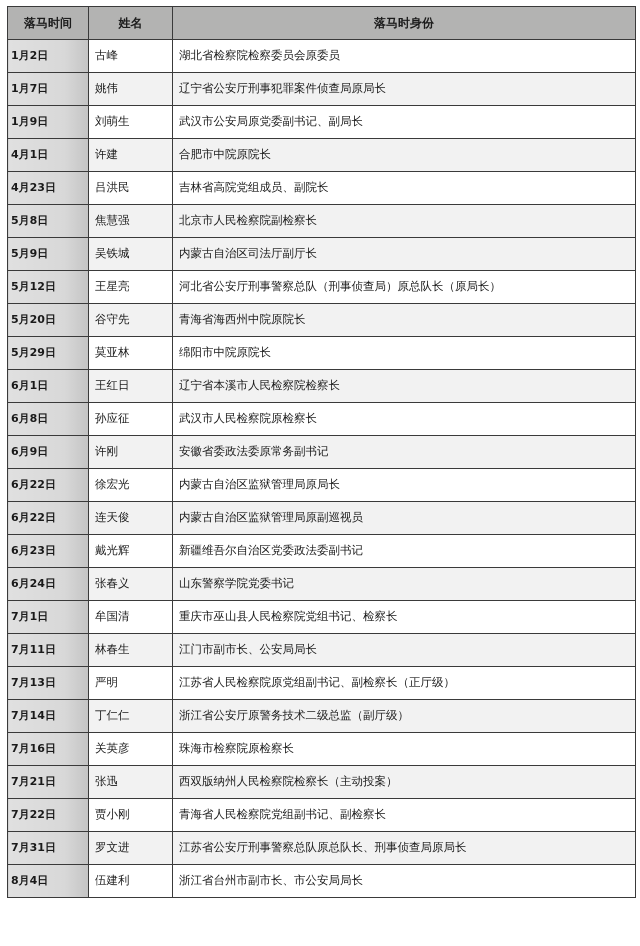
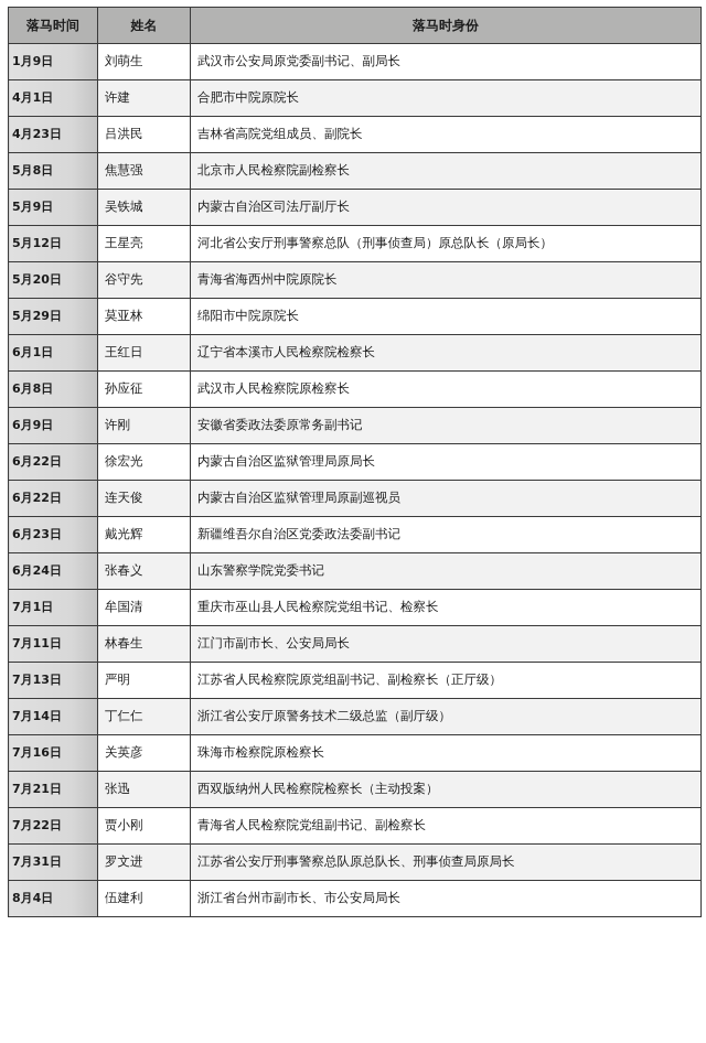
  落马时间	姓名	落马时身份
- 1月2日	古峰	湖北省检察院检察委员会原委员
- 1月7日	姚伟	辽宁省公安厅刑事犯罪案件侦查局原局长
  1月9日	刘萌生	武汉市公安局原党委副书记、副局长
  4月1日	许建	合肥市中院原院长
  4月23日	吕洪民	吉林省高院党组成员、副院长
  5月8日	焦慧强	北京市人民检察院副检察长
  5月9日	吴铁城	内蒙古自治区司法厅副厅长
  5月12日	王星亮	河北省公安厅刑事警察总队（刑事侦查局）原总队长（原局长）
  5月20日	谷守先	青海省海西州中院原院长
  5月29日	莫亚林	绵阳市中院原院长
  6月1日	王红日	辽宁省本溪市人民检察院检察长
  6月8日	孙应征	武汉市人民检察院原检察长
  6月9日	许刚	安徽省委政法委原常务副书记
  6月22日	徐宏光	内蒙古自治区监狱管理局原局长
  6月22日	连天俊	内蒙古自治区监狱管理局原副巡视员
  6月23日	戴光辉	新疆维吾尔自治区党委政法委副书记
  6月24日	张春义	山东警察学院党委书记
  7月1日	牟国清	重庆市巫山县人民检察院党组书记、检察长
  7月11日	林春生	江门市副市长、公安局局长
  7月13日	严明	江苏省人民检察院原党组副书记、副检察长（正厅级）
  7月14日	丁仁仁	浙江省公安厅原警务技术二级总监（副厅级）
  7月16日	关英彦	珠海市检察院原检察长
  7月21日	张迅	西双版纳州人民检察院检察长（主动投案）
  7月22日	贾小刚	青海省人民检察院党组副书记、副检察长
  7月31日	罗文进	江苏省公安厅刑事警察总队原总队长、刑事侦查局原局长
  8月4日	伍建利	浙江省台州市副市长、市公安局局长
